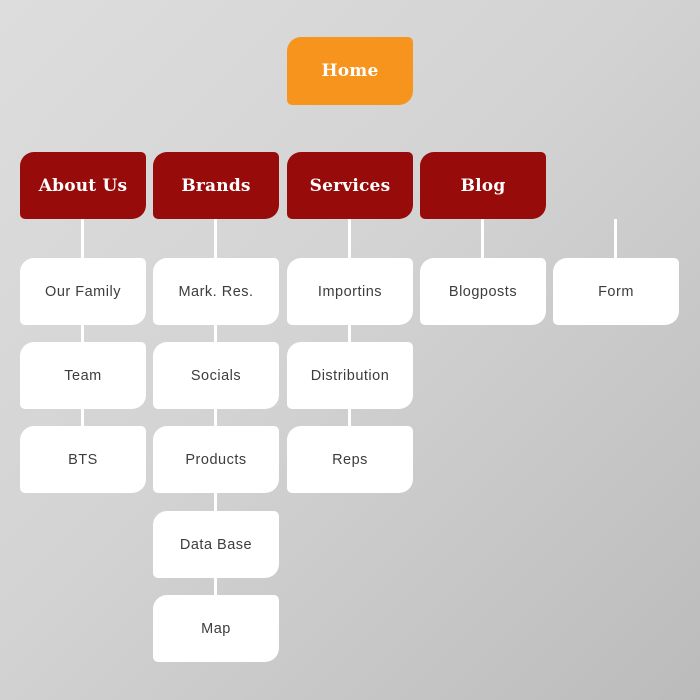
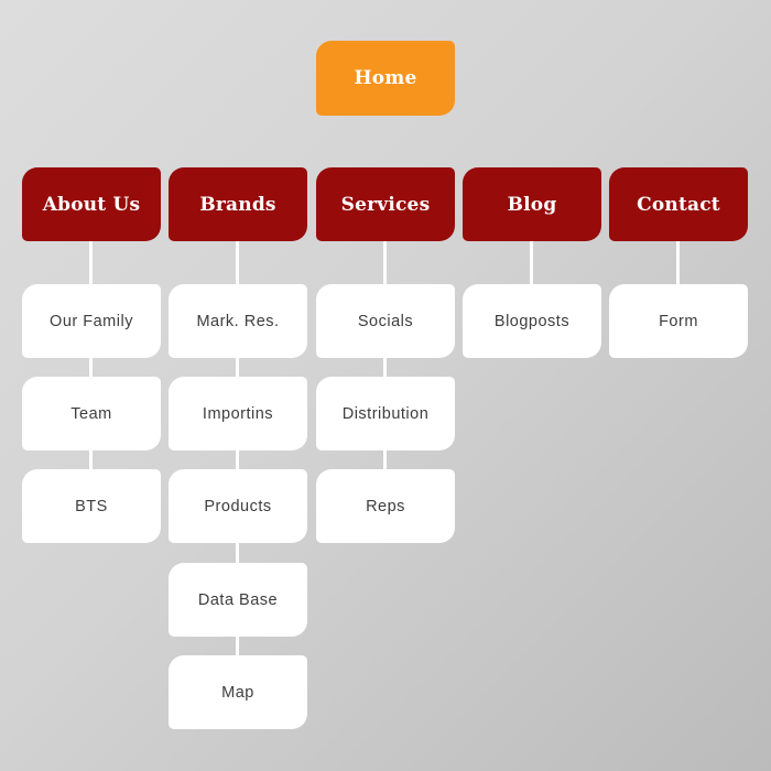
  Home
  About Us
  Our Family
  Team
  BTS
  Brands
  Mark. Res.
- Socials
+ Importins
  Products
  Data Base
  Map
  Services
- Importins
+ Socials
  Distribution
  Reps
  Blog
  Blogposts
+ Contact
  Form
